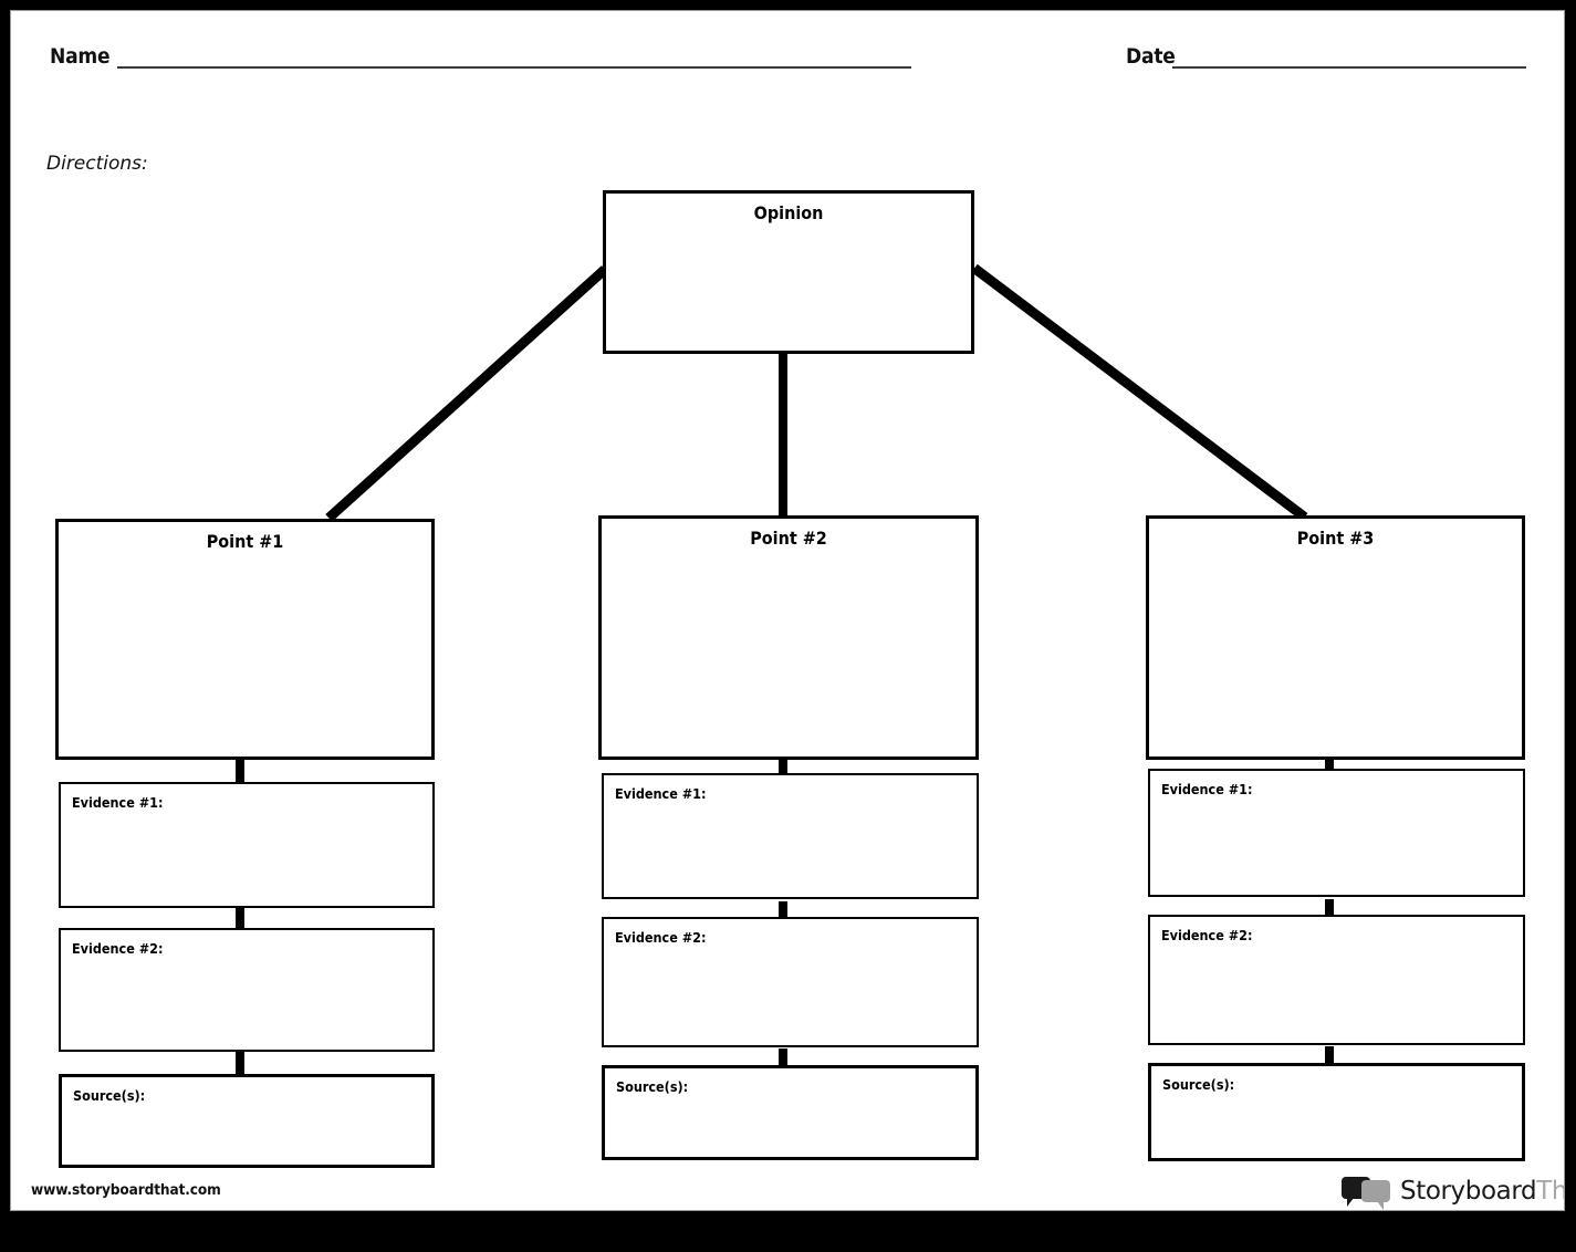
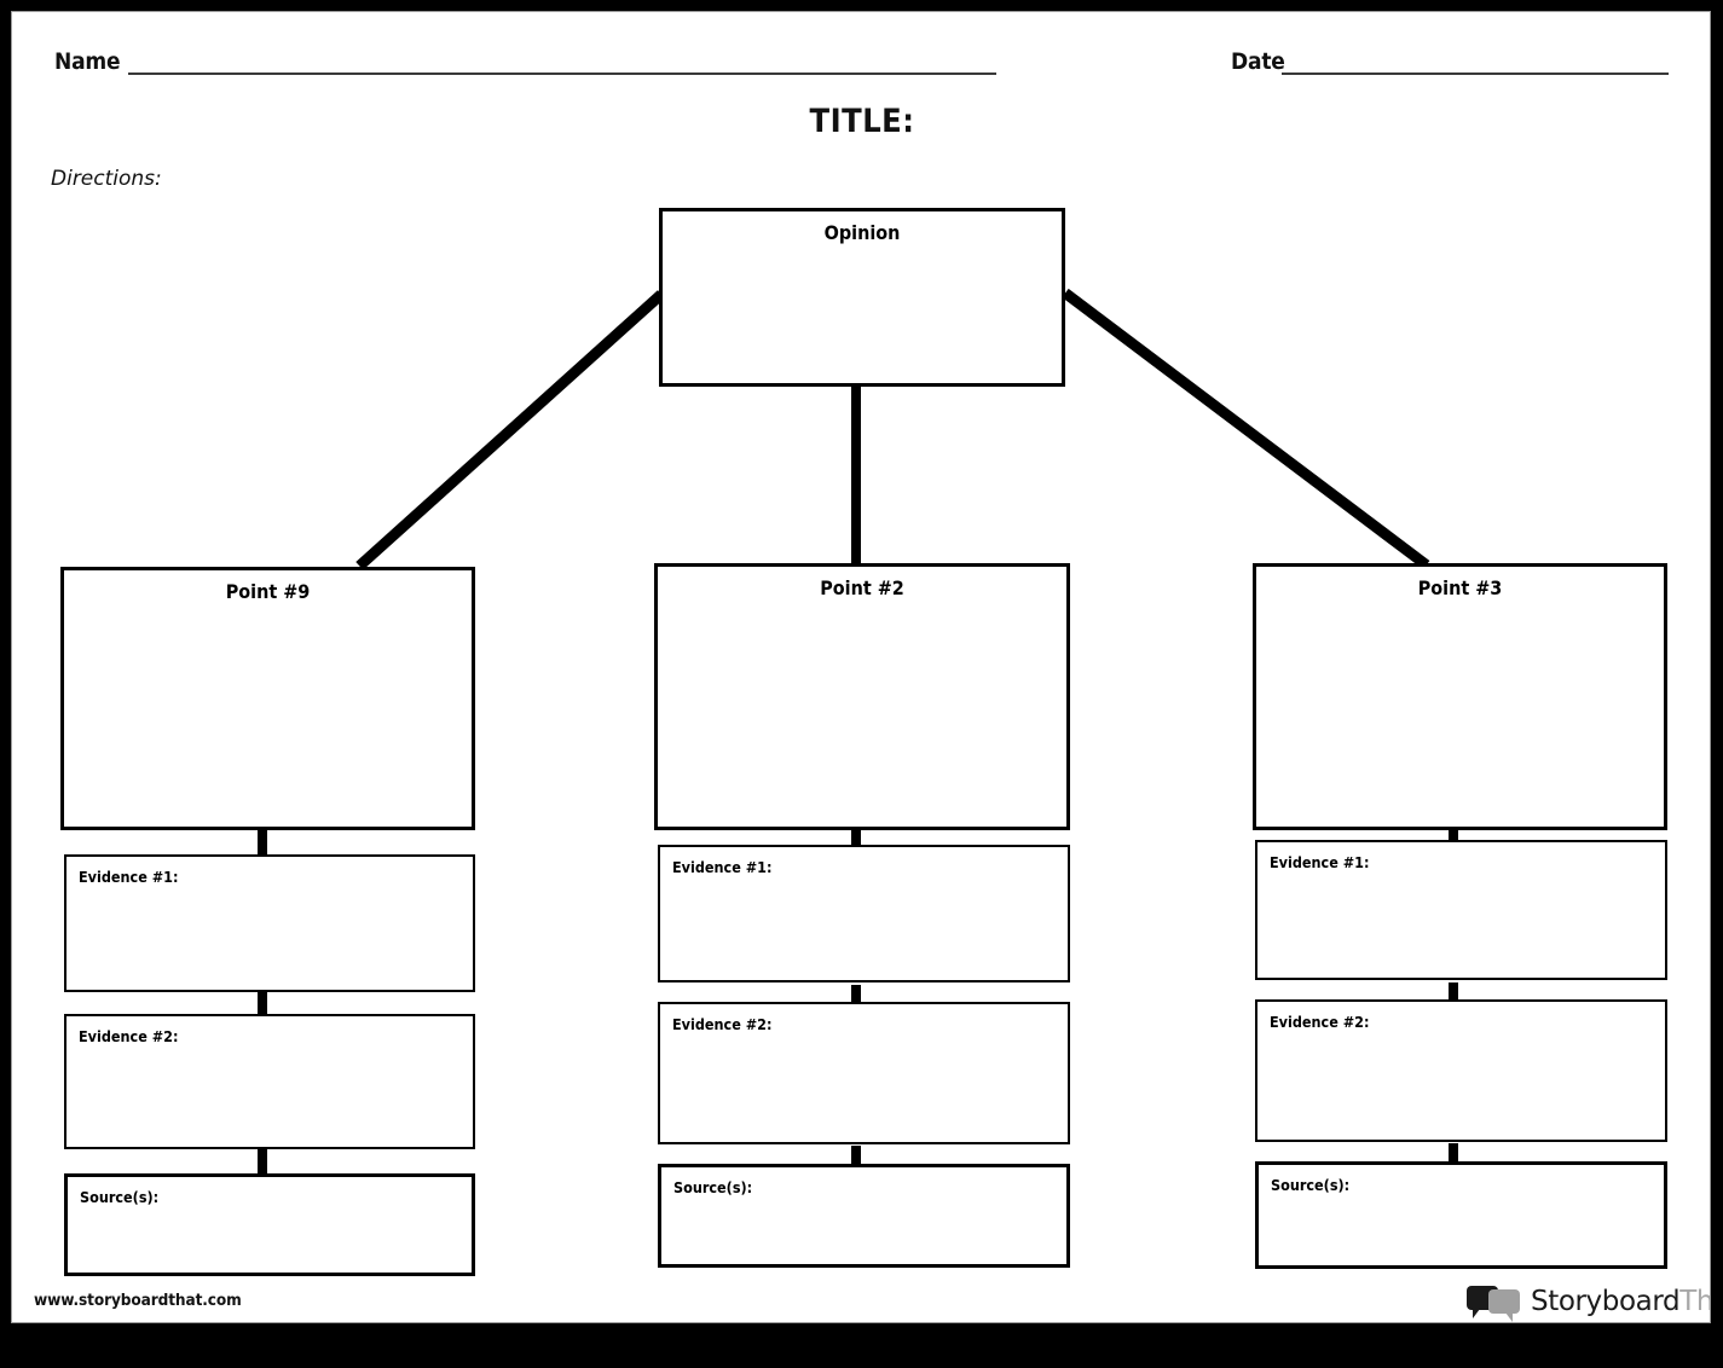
  Name
  Date
+ TITLE:
  Directions:
  Opinion
- Point #1
+ Point #9
  Evidence #1:
  Evidence #2:
  Source(s):
  Point #2
  Evidence #1:
  Evidence #2:
  Source(s):
  Point #3
  Evidence #1:
  Evidence #2:
  Source(s):
  www.storyboardthat.com
  StoryboardTh
